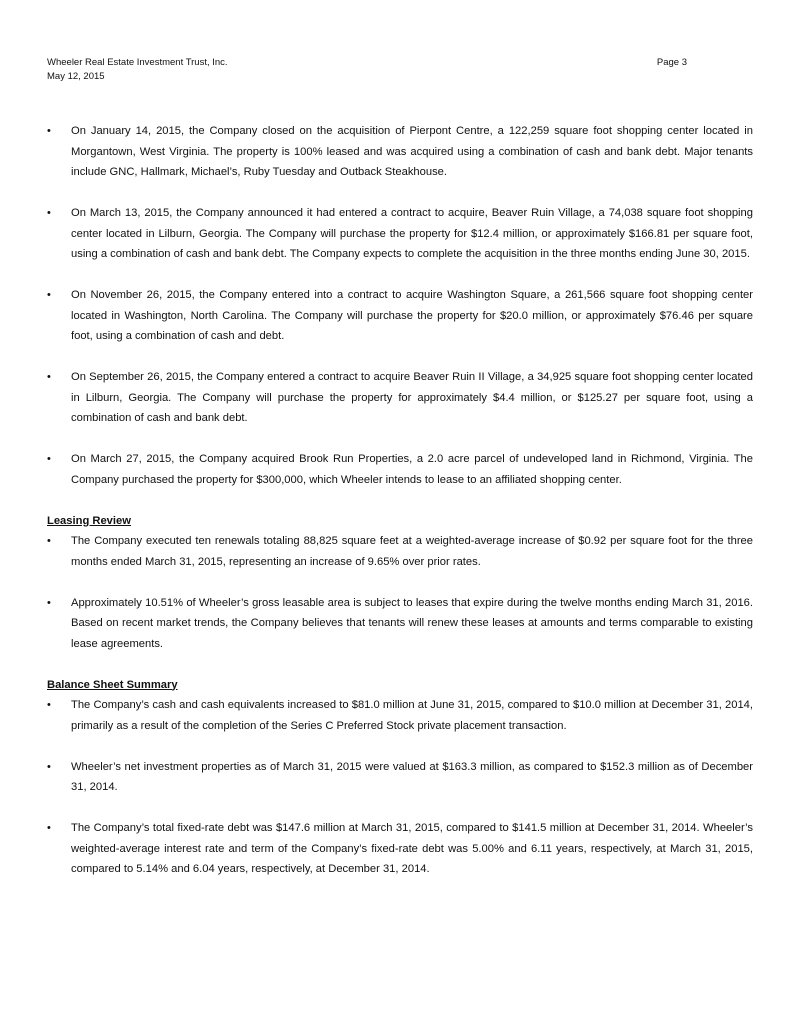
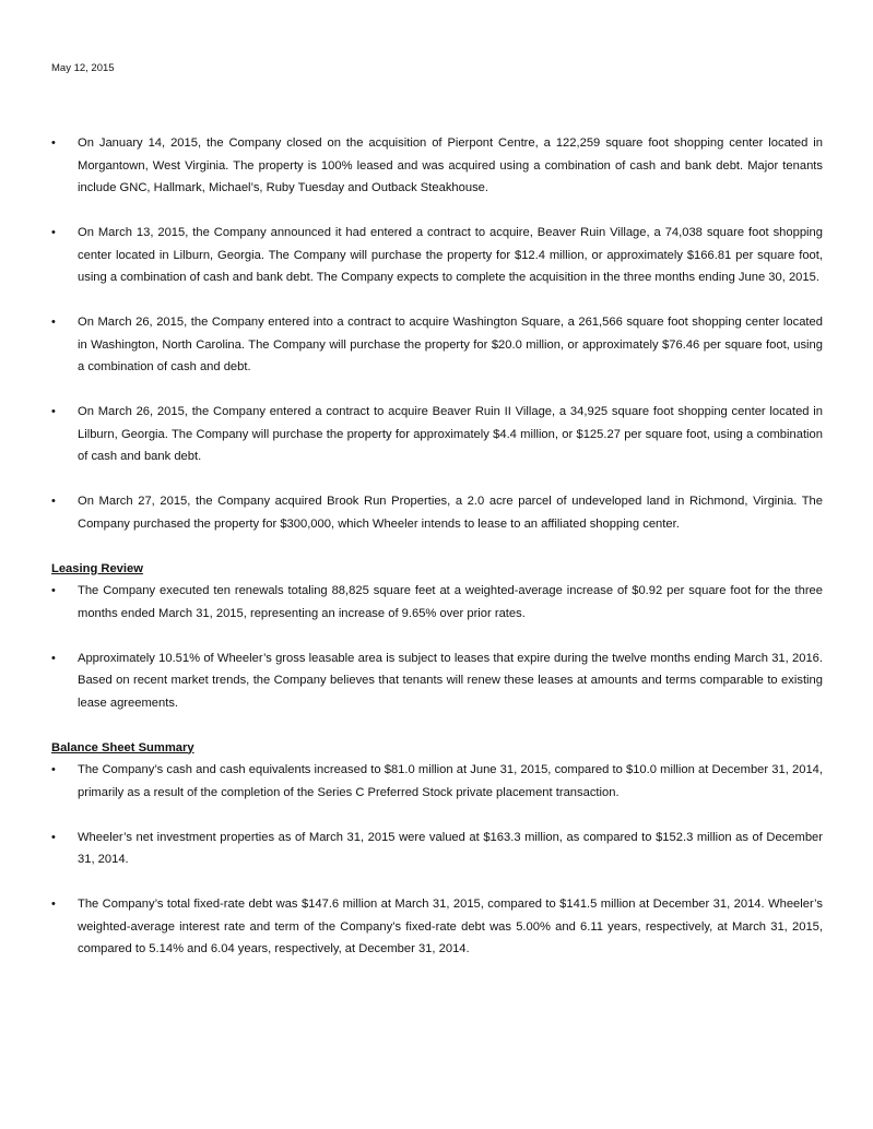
- Wheeler Real Estate Investment Trust, Inc.
- Page 3
  May 12, 2015
  •
  On January 14, 2015, the Company closed on the acquisition of Pierpont Centre, a 122,259 square foot shopping center located in Morgantown, West Virginia. The property is 100% leased and was acquired using a combination of cash and bank debt. Major tenants include GNC, Hallmark, Michael’s, Ruby Tuesday and Outback Steakhouse.
  •
  On March 13, 2015, the Company announced it had entered a contract to acquire, Beaver Ruin Village, a 74,038 square foot shopping center located in Lilburn, Georgia. The Company will purchase the property for $12.4 million, or approximately $166.81 per square foot, using a combination of cash and bank debt. The Company expects to complete the acquisition in the three months ending June 30, 2015.
  •
- On November 26, 2015, the Company entered into a contract to acquire Washington Square, a 261,566 square foot shopping center located in Washington, North Carolina. The Company will purchase the property for $20.0 million, or approximately $76.46 per square foot, using a combination of cash and debt.
+ On March 26, 2015, the Company entered into a contract to acquire Washington Square, a 261,566 square foot shopping center located in Washington, North Carolina. The Company will purchase the property for $20.0 million, or approximately $76.46 per square foot, using a combination of cash and debt.
  •
- On September 26, 2015, the Company entered a contract to acquire Beaver Ruin II Village, a 34,925 square foot shopping center located in Lilburn, Georgia. The Company will purchase the property for approximately $4.4 million, or $125.27 per square foot, using a combination of cash and bank debt.
+ On March 26, 2015, the Company entered a contract to acquire Beaver Ruin II Village, a 34,925 square foot shopping center located in Lilburn, Georgia. The Company will purchase the property for approximately $4.4 million, or $125.27 per square foot, using a combination of cash and bank debt.
  •
  On March 27, 2015, the Company acquired Brook Run Properties, a 2.0 acre parcel of undeveloped land in Richmond, Virginia. The Company purchased the property for $300,000, which Wheeler intends to lease to an affiliated shopping center.
  Leasing Review
  •
  The Company executed ten renewals totaling 88,825 square feet at a weighted-average increase of $0.92 per square foot for the three months ended March 31, 2015, representing an increase of 9.65% over prior rates.
  •
  Approximately 10.51% of Wheeler’s gross leasable area is subject to leases that expire during the twelve months ending March 31, 2016. Based on recent market trends, the Company believes that tenants will renew these leases at amounts and terms comparable to existing lease agreements.
  Balance Sheet Summary
  •
  The Company’s cash and cash equivalents increased to $81.0 million at June 31, 2015, compared to $10.0 million at December 31, 2014, primarily as a result of the completion of the Series C Preferred Stock private placement transaction.
  •
  Wheeler’s net investment properties as of March 31, 2015 were valued at $163.3 million, as compared to $152.3 million as of December 31, 2014.
  •
  The Company’s total fixed-rate debt was $147.6 million at March 31, 2015, compared to $141.5 million at December 31, 2014. Wheeler’s weighted-average interest rate and term of the Company’s fixed-rate debt was 5.00% and 6.11 years, respectively, at March 31, 2015, compared to 5.14% and 6.04 years, respectively, at December 31, 2014.
